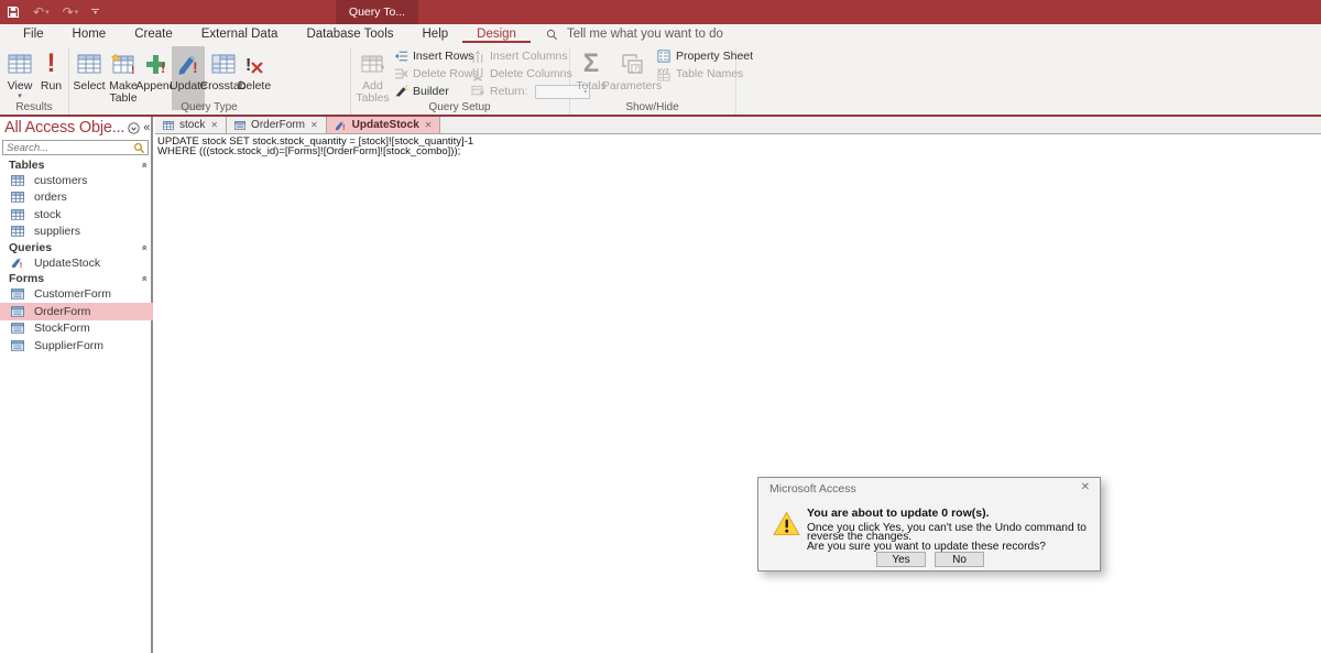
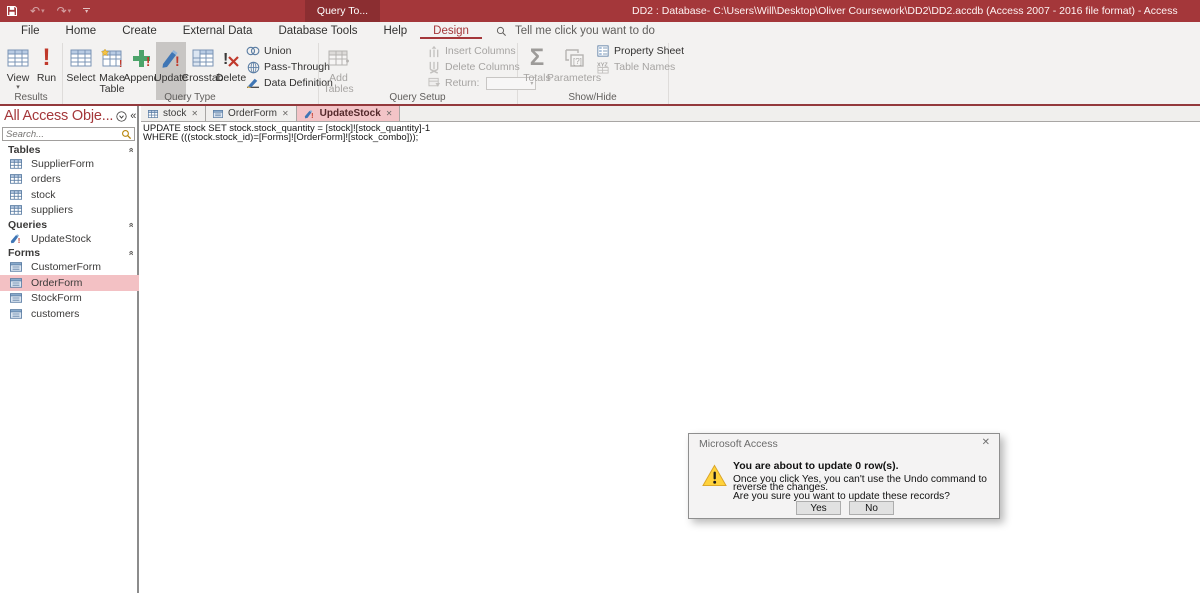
  ↶
  ↷
  Query To...
+ DD2 : Database- C:\Users\Will\Desktop\Oliver Coursework\DD2\DD2.accdb (Access 2007 - 2016 file format) - Access
  File
  Home
  Create
  External Data
  Database Tools
  Help
  Design
- Tell me what you want to do
+ Tell me click you want to do
  View
  !
  Run
  Results
  Select
  !
  Make Table
  !
  Appen
  !
  Update
  Crosstab
  !
  Delete
+ Union
+ Pass-Through
+ Data Definition
  Query Type
  Add Tables
- Insert Rows
- Delete Rows
- Builder
  Insert Columns
  Delete Columns
  Return:
  Query Setup
  Σ
  Totals
  [?]
  Parameters
  Property Sheet
  Table Names
  Show/Hide
  All Access Obje...
  «
  Search...
  Tables
- customers
+ SupplierForm
  orders
  stock
  suppliers
  Queries
  !
  UpdateStock
  Forms
  CustomerForm
  OrderForm
  StockForm
- SupplierForm
+ customers
  stock
  ✕
  OrderForm
  ✕
  UpdateStock
  ✕
  UPDATE stock SET stock.stock_quantity = [stock]![stock_quantity]-1
  WHERE (((stock.stock_id)=[Forms]![OrderForm]![stock_combo]));
  Microsoft Access
  ✕
  You are about to update 0 row(s).
  Once you click Yes, you can't use the Undo command to reverse the changes.
  Are you sure you want to update these records?
  Yes
  No
